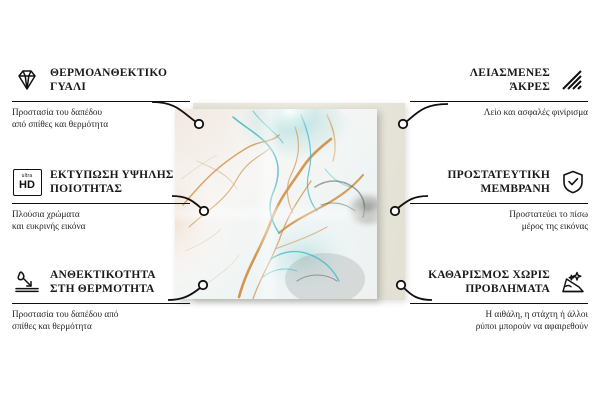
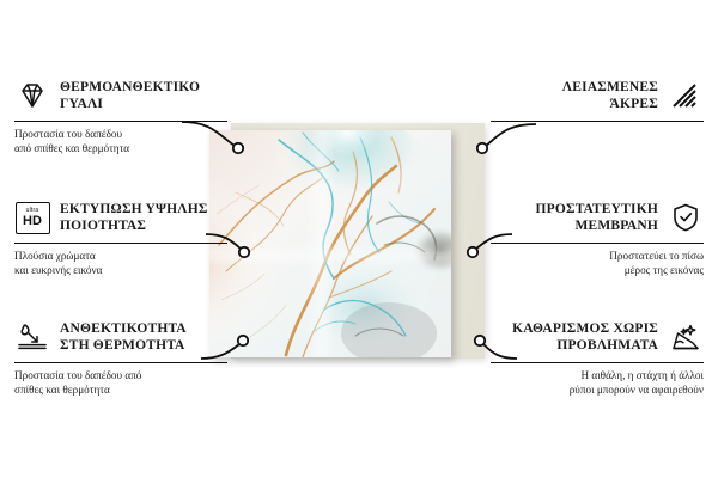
  ΘΕΡΜΟΑΝΘΕΚΤΙΚΟ
  ΓΥΑΛΙ
  Προστασία του δαπέδου
  από σπίθες και θερμότητα
  HD
  ΕΚΤΥΠΩΣΗ ΥΨΗΛΗΣ
  ΠΟΙΟΤΗΤΑΣ
  Πλούσια χρώματα
  και ευκρινής εικόνα
  ΑΝΘΕΚΤΙΚΟΤΗΤΑ
  ΣΤΗ ΘΕΡΜΟΤΗΤΑ
  Προστασία του δαπέδου από
  σπίθες και θερμότητα
  ΛΕΙΑΣΜΕΝΕΣ
  ΆΚΡΕΣ
- Λείο και ασφαλές φινίρισμα
  ΠΡΟΣΤΑΤΕΥΤΙΚΗ
  ΜΕΜΒΡΑΝΗ
  Προστατεύει το πίσω
  μέρος της εικόνας
  ΚΑΘΑΡΙΣΜΟΣ ΧΩΡΙΣ
  ΠΡΟΒΛΗΜΑΤΑ
  Η αιθάλη, η στάχτη ή άλλοι
  ρύποι μπορούν να αφαιρεθούν
